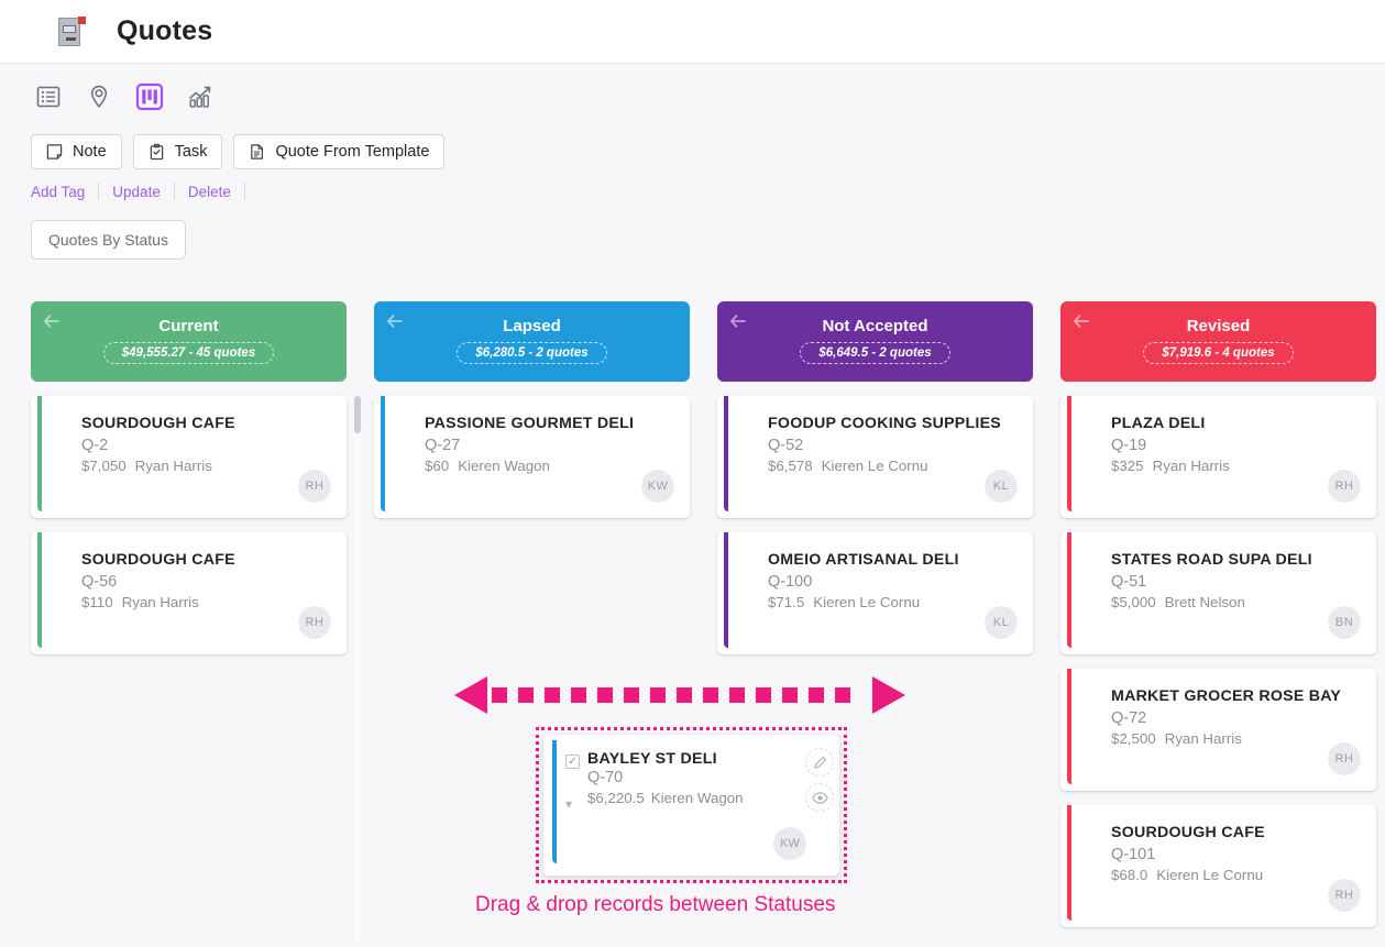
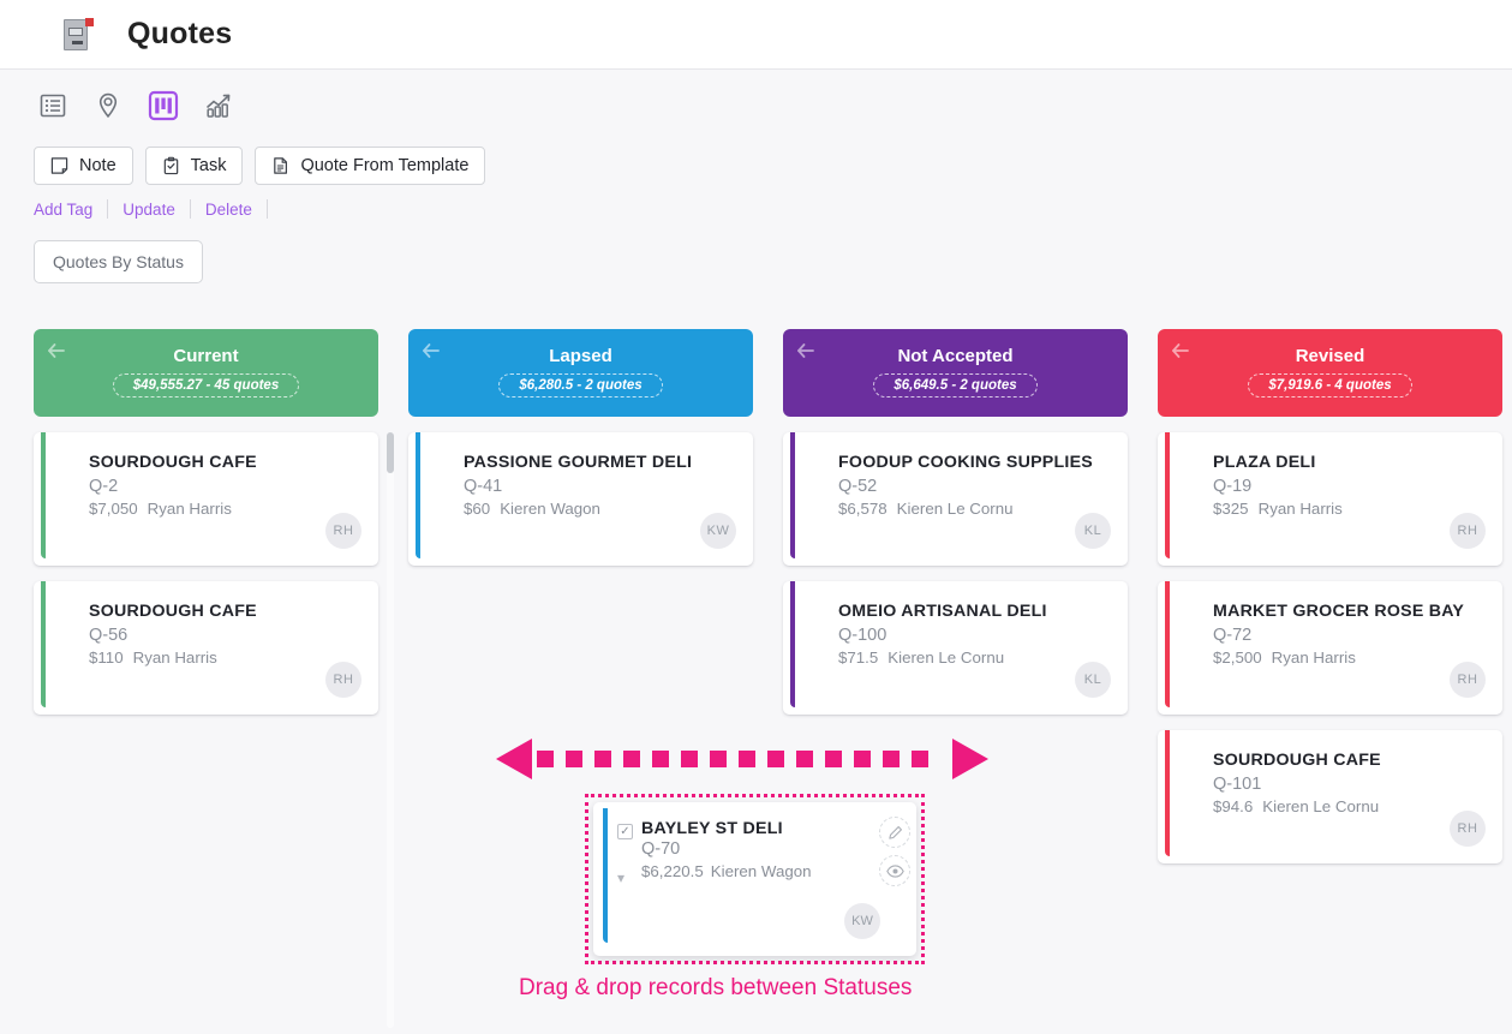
  Quotes
  Note
  Task
  Quote From Template
  Add Tag
  Update
  Delete
  Quotes By Status
  Current
  $49,555.27 - 45 quotes
  SOURDOUGH CAFE
  Q-2
  $7,050 Ryan Harris
  RH
  SOURDOUGH CAFE
  Q-56
  $110 Ryan Harris
  RH
  Lapsed
  $6,280.5 - 2 quotes
  PASSIONE GOURMET DELI
- Q-27
+ Q-41
  $60 Kieren Wagon
  KW
  Not Accepted
  $6,649.5 - 2 quotes
  FOODUP COOKING SUPPLIES
  Q-52
  $6,578 Kieren Le Cornu
  KL
  OMEIO ARTISANAL DELI
  Q-100
  $71.5 Kieren Le Cornu
  KL
  Revised
  $7,919.6 - 4 quotes
  PLAZA DELI
  Q-19
  $325 Ryan Harris
  RH
- STATES ROAD SUPA DELI
- Q-51
- $5,000 Brett Nelson
- BN
  MARKET GROCER ROSE BAY
  Q-72
  $2,500 Ryan Harris
  RH
  SOURDOUGH CAFE
  Q-101
- $68.0 Kieren Le Cornu
+ $94.6 Kieren Le Cornu
  RH
  ✓
  ▾
  BAYLEY ST DELI
  Q-70
  $6,220.5 Kieren Wagon
  KW
  Drag & drop records between Statuses
